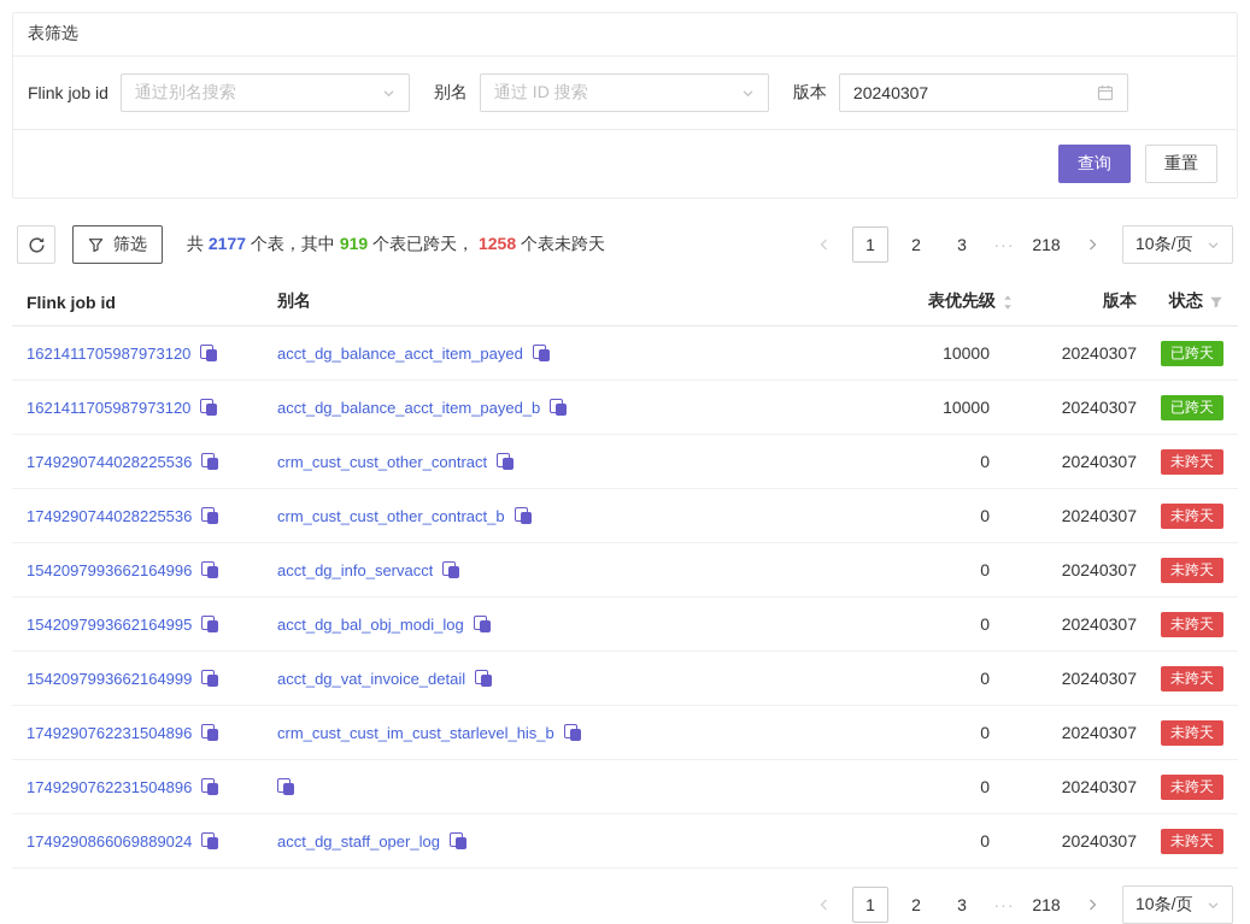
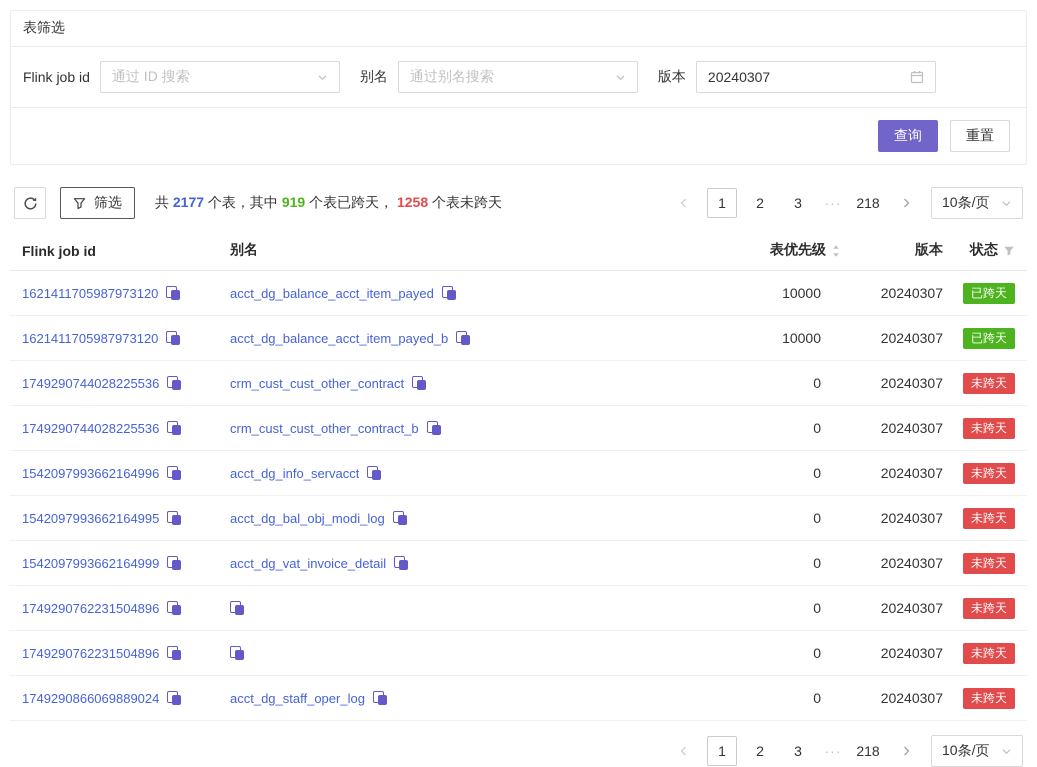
  表筛选
  Flink job id
- 通过别名搜索
+ 通过 ID 搜索
  别名
- 通过 ID 搜索
+ 通过别名搜索
  版本
  20240307
  查询
  重置
  筛选
  共 2177 个表，其中 919 个表已跨天， 1258 个表未跨天
  1
  2
  3
  ···
  218
  10条/页
  Flink job id
  别名
  表优先级
  版本
  状态
  1621411705987973120
  acct_dg_balance_acct_item_payed
  10000
  20240307
  已跨天
  1621411705987973120
  acct_dg_balance_acct_item_payed_b
  10000
  20240307
  已跨天
  1749290744028225536
  crm_cust_cust_other_contract
  0
  20240307
  未跨天
  1749290744028225536
  crm_cust_cust_other_contract_b
  0
  20240307
  未跨天
  1542097993662164996
  acct_dg_info_servacct
  0
  20240307
  未跨天
  1542097993662164995
  acct_dg_bal_obj_modi_log
  0
  20240307
  未跨天
  1542097993662164999
  acct_dg_vat_invoice_detail
  0
  20240307
  未跨天
  1749290762231504896
- crm_cust_cust_im_cust_starlevel_his_b
  0
  20240307
  未跨天
  1749290762231504896
  0
  20240307
  未跨天
  1749290866069889024
  acct_dg_staff_oper_log
  0
  20240307
  未跨天
  1
  2
  3
  ···
  218
  10条/页
